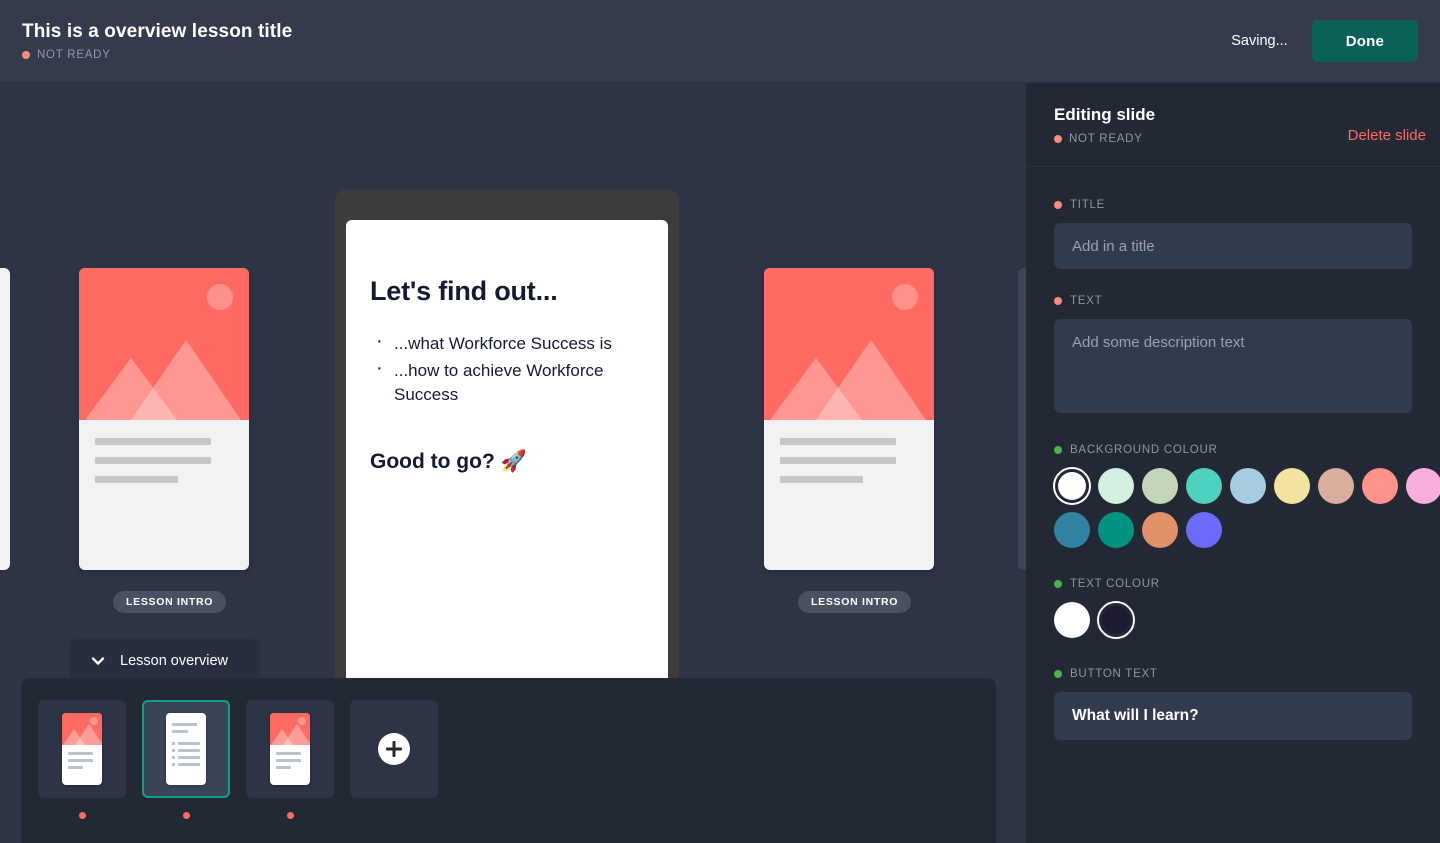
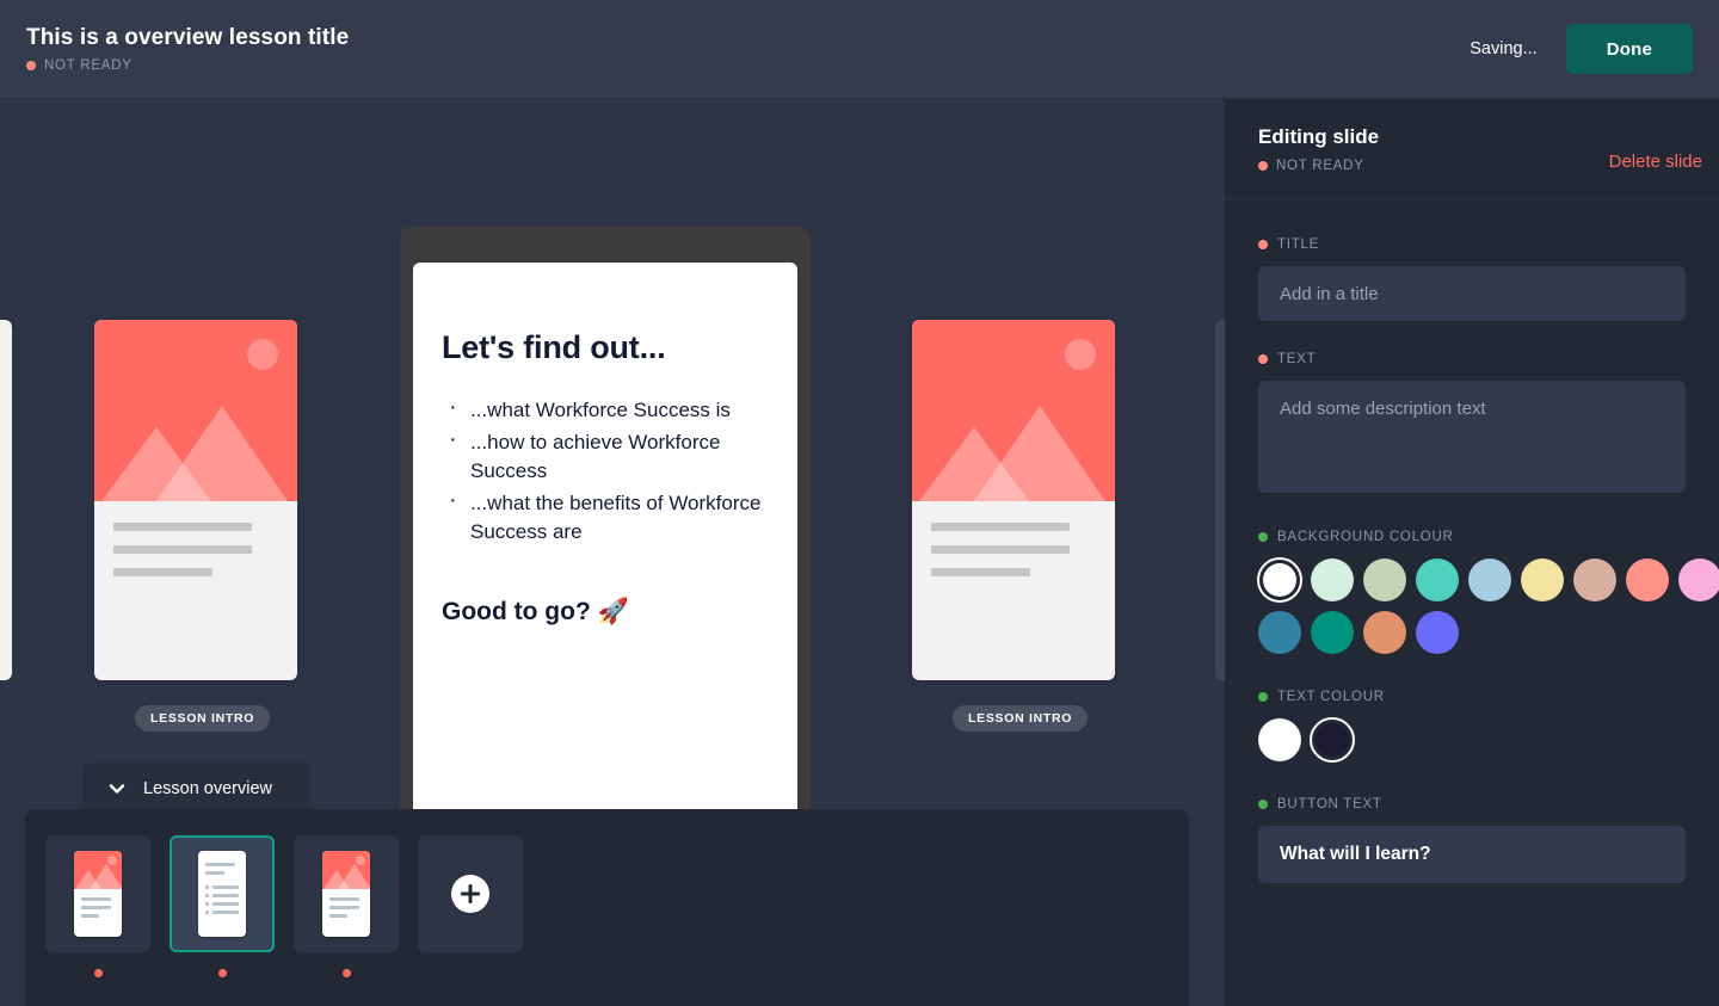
  This is a overview lesson title
  NOT READY
  Saving...
  Done
  LESSON INTRO
  LESSON INTRO
  Let's find out...
  ...what Workforce Success is
  ...how to achieve Workforce Success
+ ...what the benefits of Workforce Success are
  Good to go? 🚀
  Lesson overview
  Editing slide
  NOT READY
  Delete slide
  TITLE
  Add in a title
  TEXT
  Add some description text
  BACKGROUND COLOUR
  TEXT COLOUR
  BUTTON TEXT
  What will I learn?
